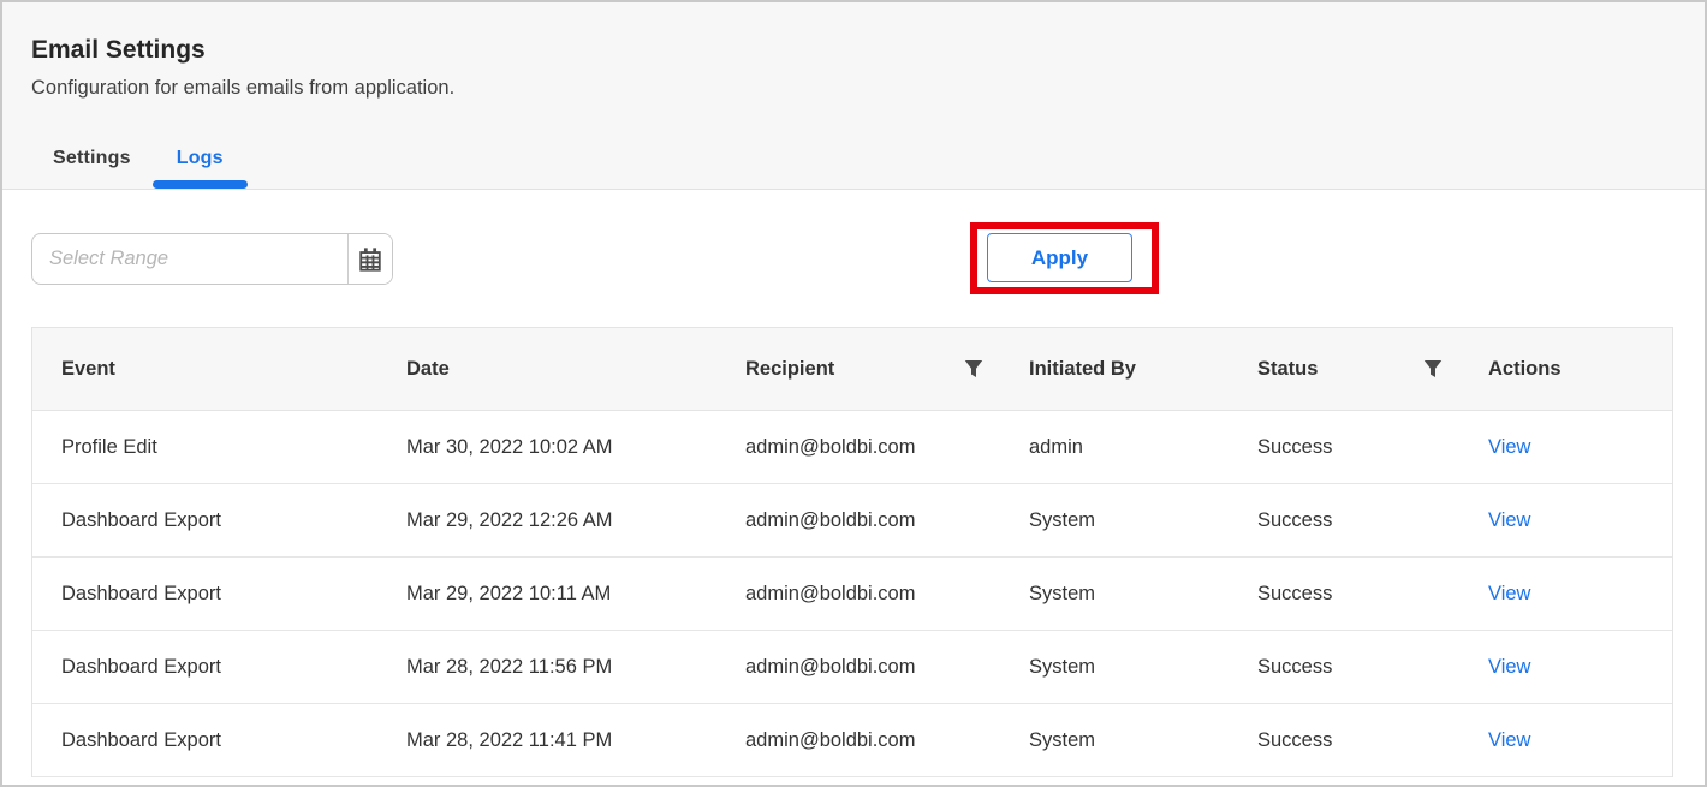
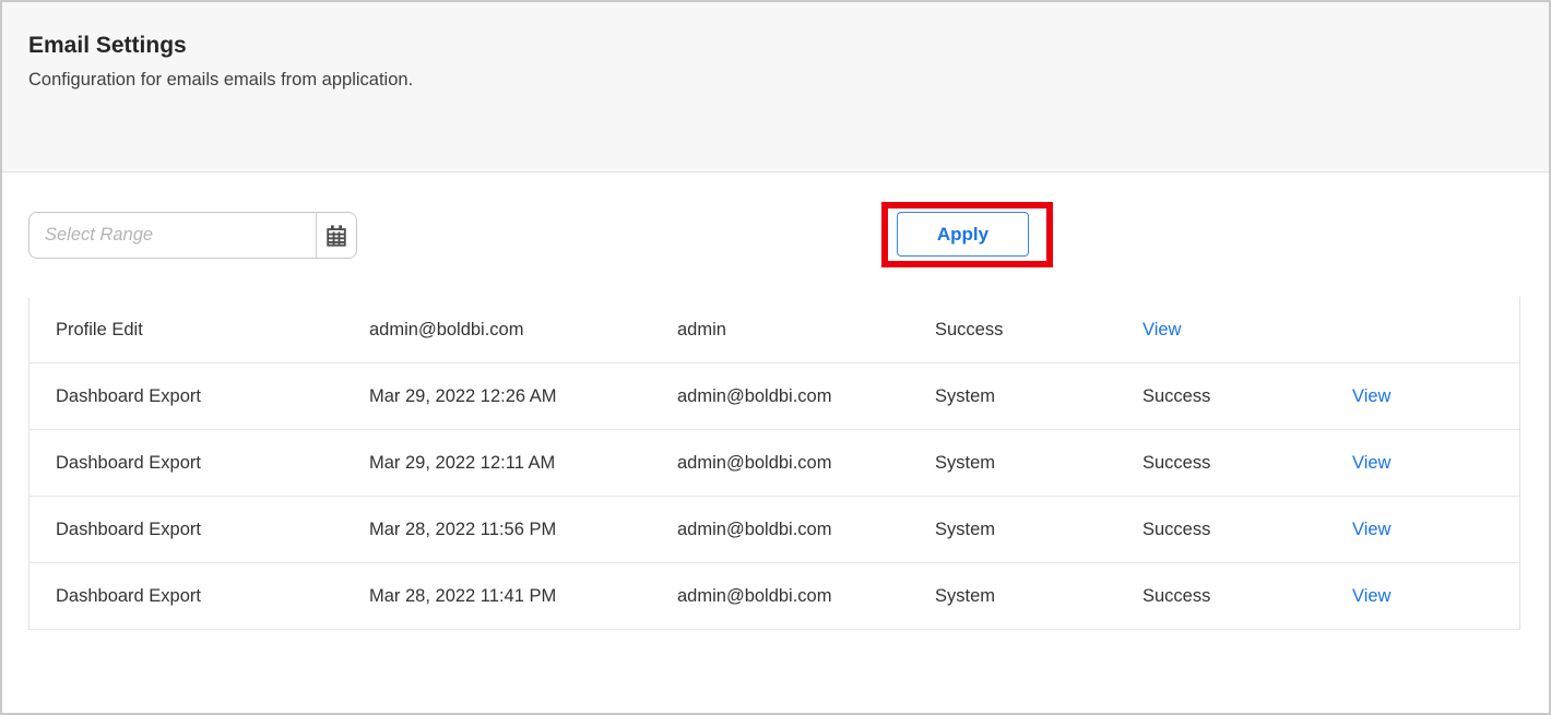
  Email Settings
  Configuration for emails emails from application.
- Settings
- Logs
  Select Range
  Apply
- Event
- Date
- Recipient
- Initiated By
- Status
- Actions
  Profile Edit
- Mar 30, 2022 10:02 AM
  admin@boldbi.com
  admin
  Success
  View
  Dashboard Export
  Mar 29, 2022 12:26 AM
  admin@boldbi.com
  System
  Success
  View
  Dashboard Export
- Mar 29, 2022 10:11 AM
+ Mar 29, 2022 12:11 AM
  admin@boldbi.com
  System
  Success
  View
  Dashboard Export
  Mar 28, 2022 11:56 PM
  admin@boldbi.com
  System
  Success
  View
  Dashboard Export
  Mar 28, 2022 11:41 PM
  admin@boldbi.com
  System
  Success
  View
